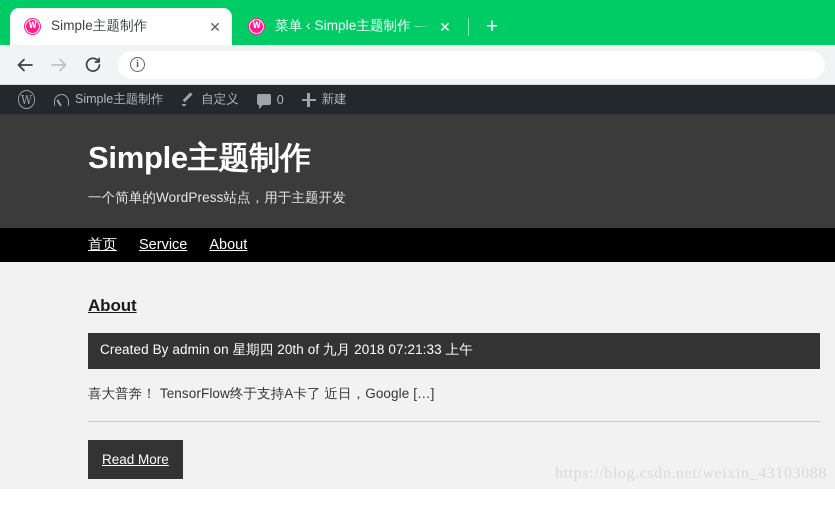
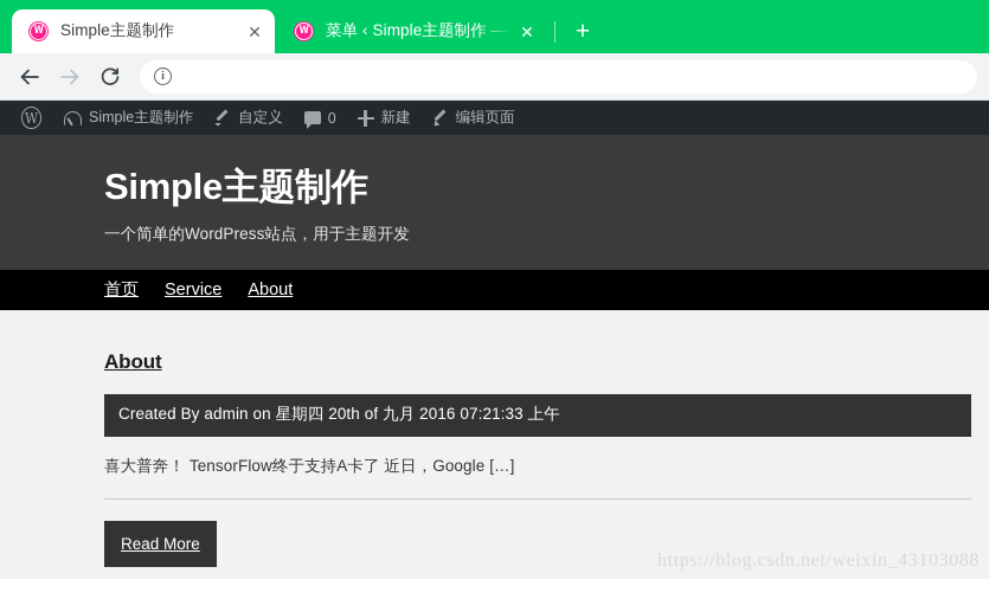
  W
  Simple主题制作
  ✕
  W
  菜单 ‹ Simple主题制作 —
  ✕
  +
  i
  W
  Simple主题制作
  自定义
  0
  新建
+ 编辑页面
  Simple主题制作
  一个简单的WordPress站点，用于主题开发
  首页
  Service
  About
  About
- Created By admin on 星期四 20th of 九月 2018 07:21:33 上午
+ Created By admin on 星期四 20th of 九月 2016 07:21:33 上午
  喜大普奔！ TensorFlow终于支持A卡了 近日，Google […]
  Read More
  https://blog.csdn.net/weixin_43103088
